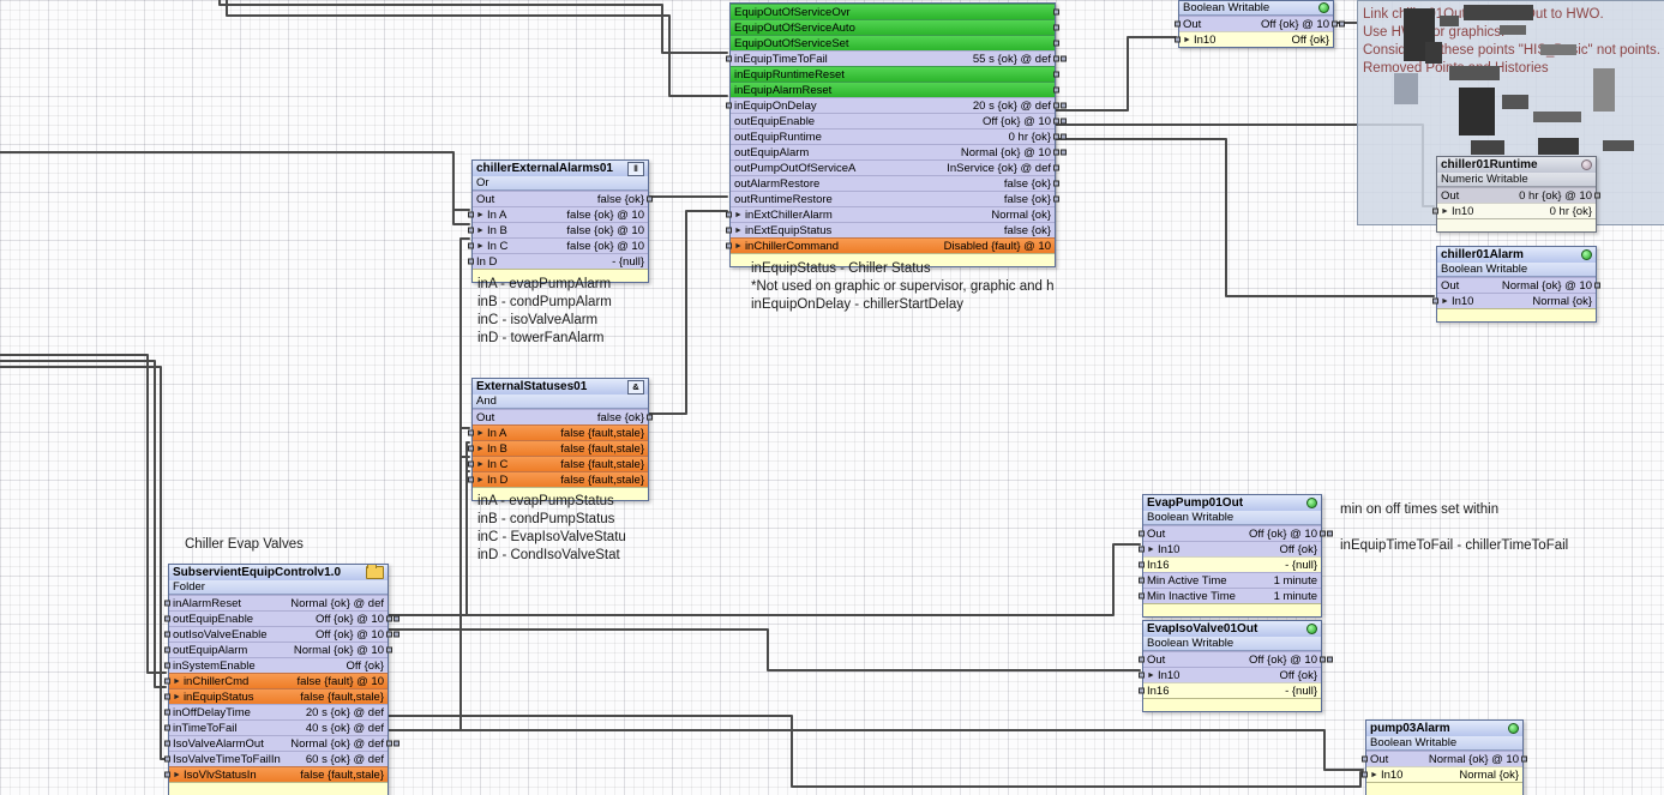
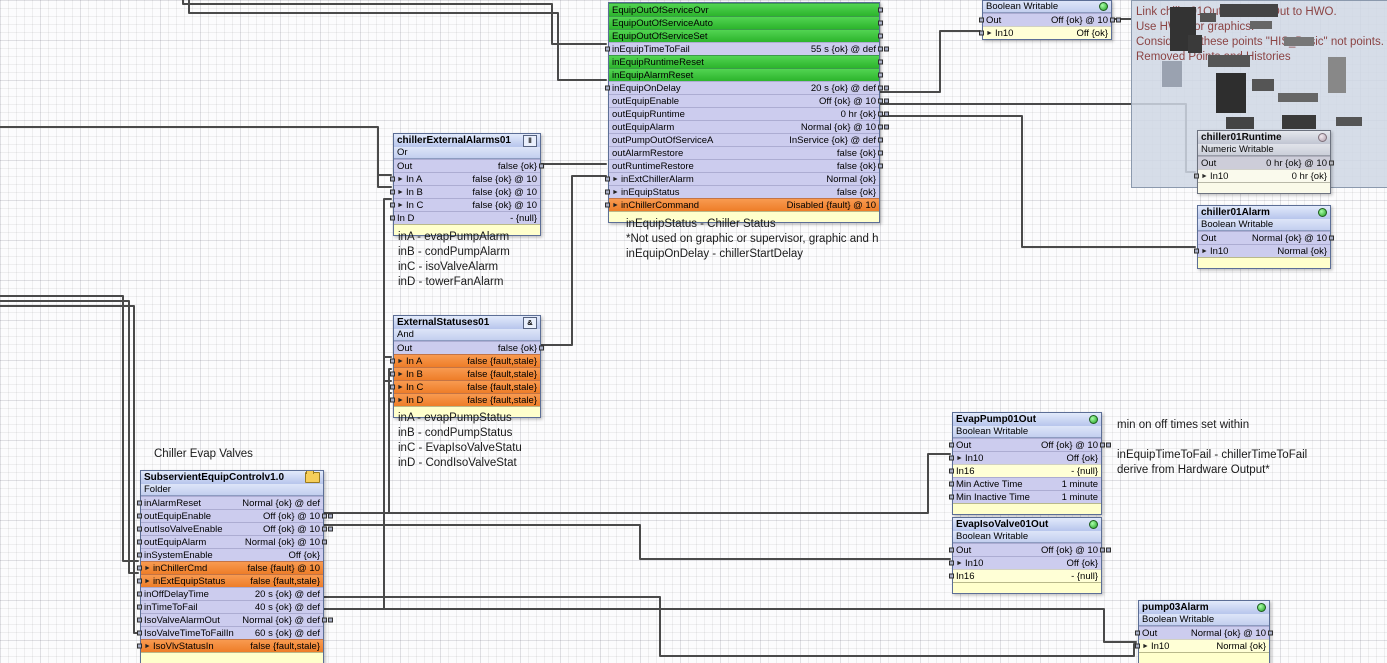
  Use Hor graphics
  Consid these points "HIic" not points.
  Removed Poi Histories
  EquipOutOfServiceOvr
  EquipOutOfServiceAuto
  EquipOutOfServiceSet
  inEquipTimeToFail
  55 s {ok} @ def
  inEquipRuntimeReset
  inEquipAlarmReset
  inEquipOnDelay
  20 s {ok} @ def
  outEquipEnable
  Off {ok} @ 10
  outEquipRuntime
  0 hr {ok}
  outEquipAlarm
  Normal {ok} @ 10
  outPumpOutOfServiceA
  InService {ok} @ def
  outAlarmRestore
  false {ok}
  outRuntimeRestore
  false {ok}
  inExtChillerAlarm
  Normal {ok}
- inExtEquipStatus
+ inEquipStatus
  false {ok}
  inChillerCommand
  Disabled {fault} @ 10
  chillerExternalAlarms01
  ‖
  Or
  Out
  false {ok}
  In A
  false {ok} @ 10
  In B
  false {ok} @ 10
  In C
  false {ok} @ 10
  In D
  - {null}
  ExternalStatuses01
  &
  And
  Out
  false {ok}
  In A
  false {fault,stale}
  In B
  false {fault,stale}
  In C
  false {fault,stale}
  In D
  false {fault,stale}
  SubservientEquipControlv1.0
  Folder
  inAlarmReset
  Normal {ok} @ def
  outEquipEnable
  Off {ok} @ 10
  outIsoValveEnable
  Off {ok} @ 10
  outEquipAlarm
  Normal {ok} @ 10
  inSystemEnable
  Off {ok}
  inChillerCmd
  false {fault} @ 10
- inEquipStatus
+ inExtEquipStatus
  false {fault,stale}
  inOffDelayTime
  20 s {ok} @ def
  inTimeToFail
  40 s {ok} @ def
  IsoValveAlarmOut
  Normal {ok} @ def
  IsoValveTimeToFailIn
  60 s {ok} @ def
  IsoVlvStatusIn
  false {fault,stale}
  Boolean Writable
  Out
  Off {ok} @ 10
  In10
  Off {ok}
  chiller01Runtime
  Numeric Writable
  Out
  0 hr {ok} @ 10
  In10
  0 hr {ok}
  chiller01Alarm
  Boolean Writable
  Out
  Normal {ok} @ 10
  In10
  Normal {ok}
  EvapPump01Out
  Boolean Writable
  Out
  Off {ok} @ 10
  In10
  Off {ok}
  In16
  - {null}
  Min Active Time
  1 minute
  Min Inactive Time
  1 minute
  EvapIsoValve01Out
  Boolean Writable
  Out
  Off {ok} @ 10
  In10
  Off {ok}
  In16
  - {null}
  pump03Alarm
  Boolean Writable
  Out
  Normal {ok} @ 10
  In10
  Normal {ok}
  inA - evapPumpAlarm
  inB - condPumpAlarm
  inC - isoValveAlarm
  inD - towerFanAlarm
  inEquipStatus - Chiller Status
  *Not used on graphic or supervisor, graphic and h
  inEquipOnDelay - chillerStartDelay
  inA - evapPumpStatus
  inB - condPumpStatus
  inC - EvapIsoValveStatu
  inD - CondIsoValveStat
  Chiller Evap Valves
  min on off times set within
  inEquipTimeToFail - chillerTimeToFail
+ derive from Hardware Output*
